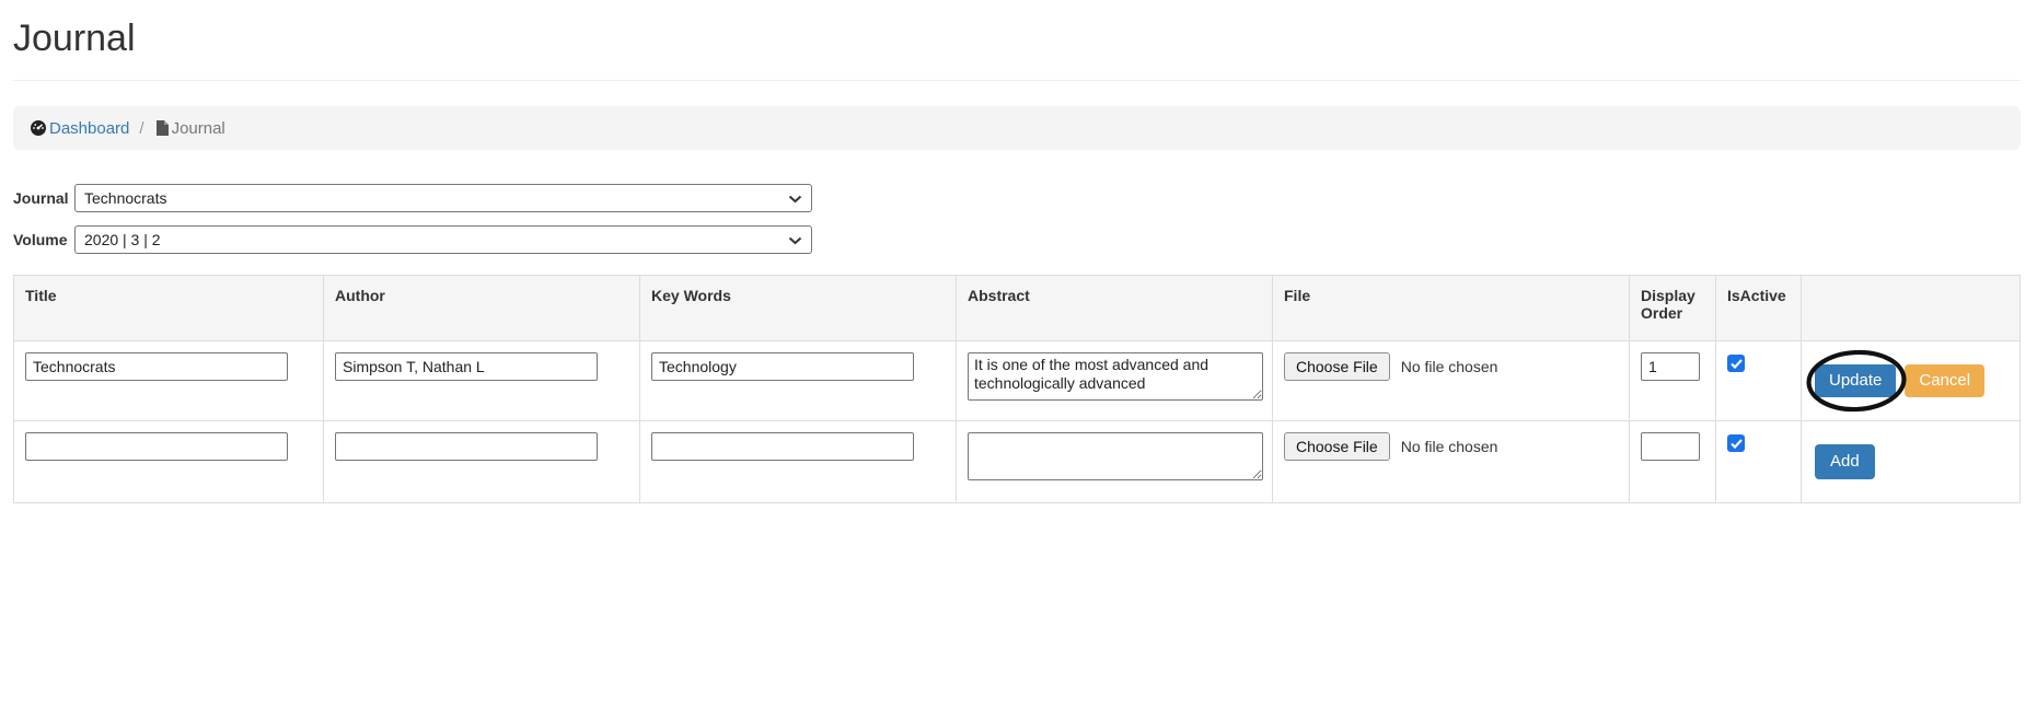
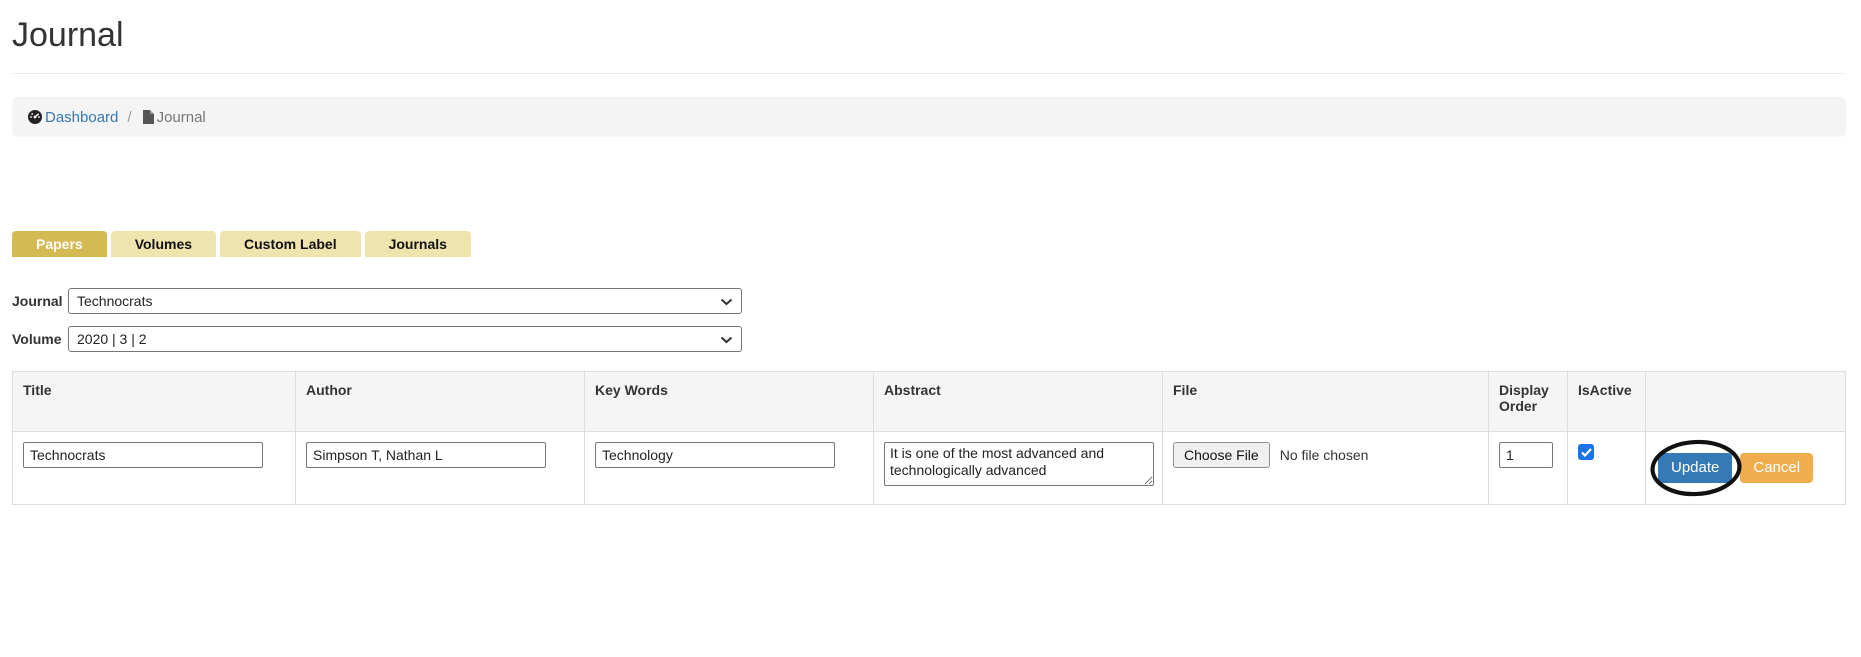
  Journal
  Dashboard
  /
  Journal
+ Papers
+ Volumes
+ Custom Label
+ Journals
  Journal
  Technocrats
  Volume
  2020 | 3 | 2
  Title	Author	Key Words	Abstract	File	Display Order	IsActive
- 				Choose File No file chosen			Add
